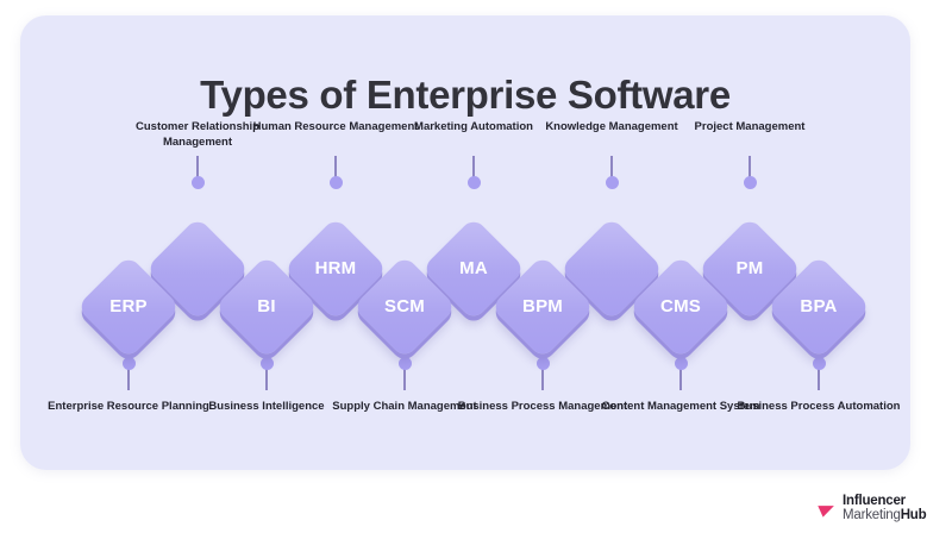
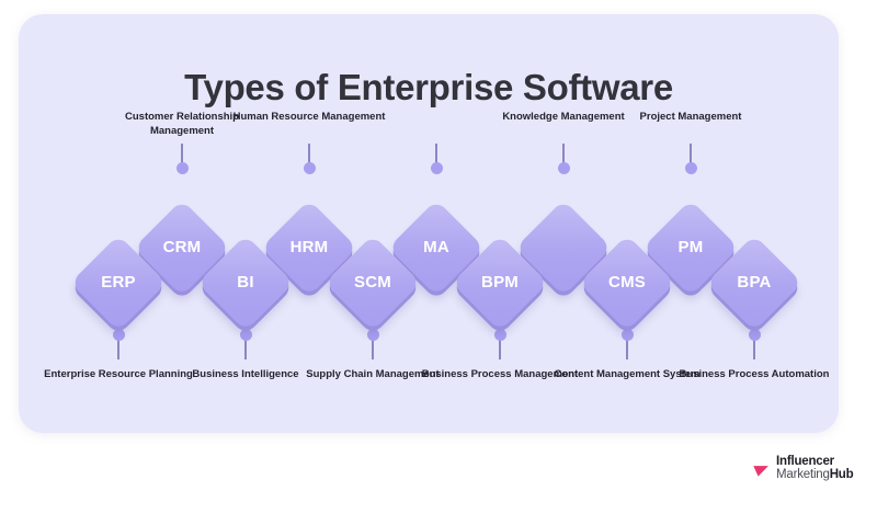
  Types of Enterprise Software
  Enterprise Resource Planning
  ERP
  Customer Relationship Management
+ CRM
  Business Intelligence
  BI
  Human Resource Management
  HRM
  Supply Chain Management
  SCM
- Marketing Automation
  MA
  Business Process Management
  BPM
  Knowledge Management
  Content Management System
  CMS
  Project Management
  PM
  Business Process Automation
  BPA
  Influencer
  MarketingHub
